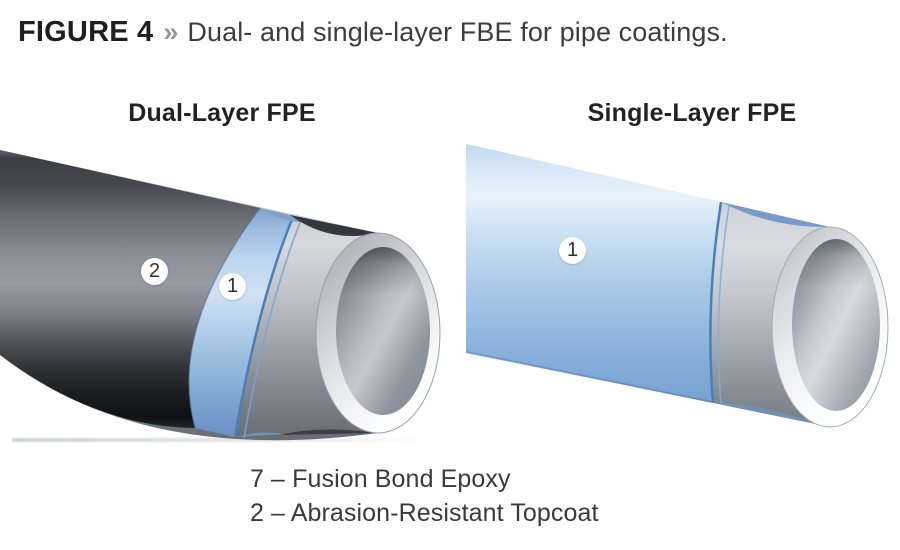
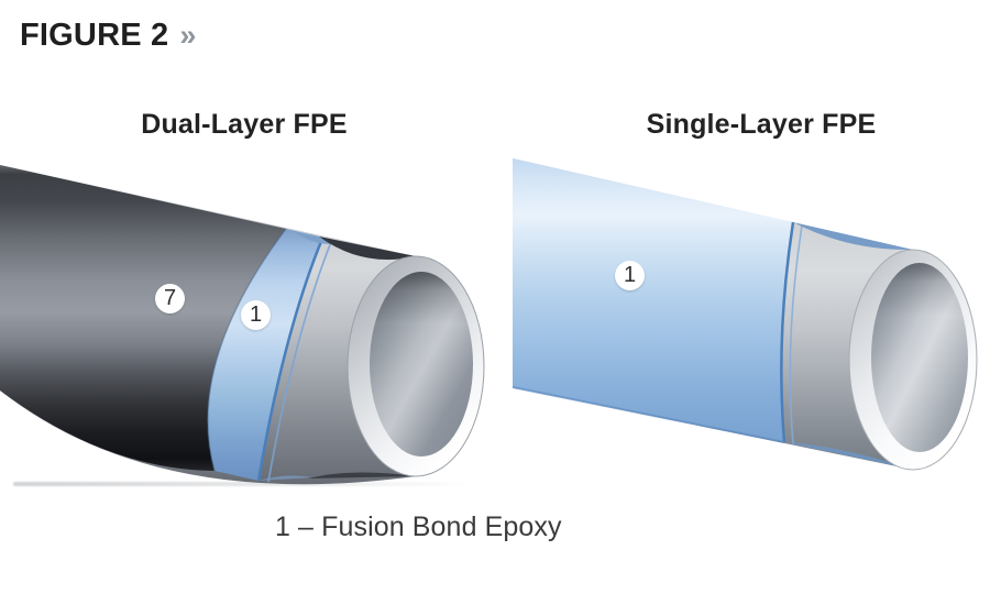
- FIGURE 4
+ FIGURE 2
  »
- Dual- and single-layer FBE for pipe coatings.
  Dual-Layer FPE
  Single-Layer FPE
- 2
+ 7
  1
  1
- 7 – Fusion Bond Epoxy
+ 1 – Fusion Bond Epoxy
- 2 – Abrasion-Resistant Topcoat
